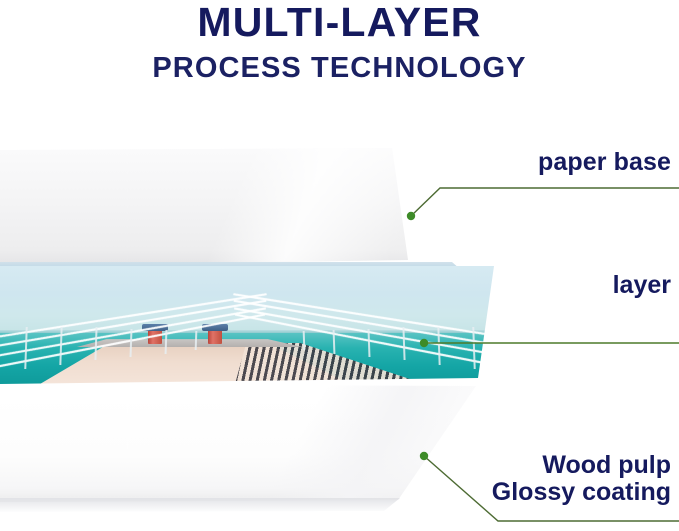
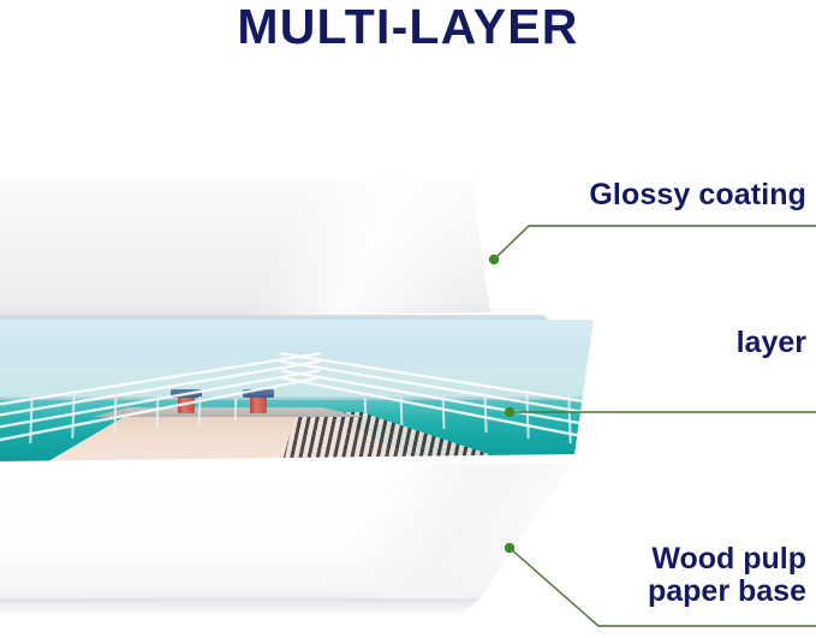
  MULTI-LAYER
- PROCESS TECHNOLOGY
- paper base
+ Glossy coating
  layer
  Wood pulp
- Glossy coating
+ paper base
